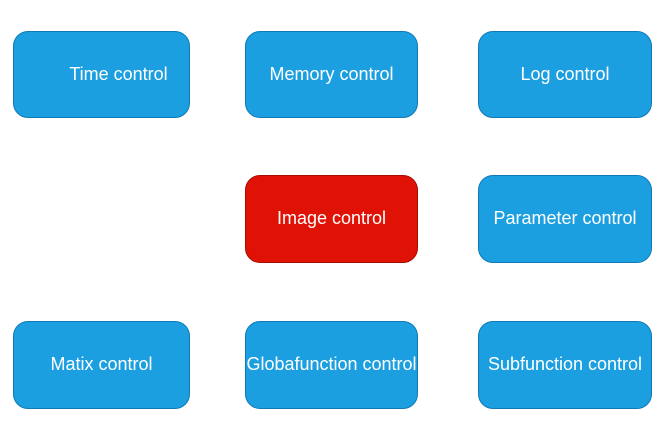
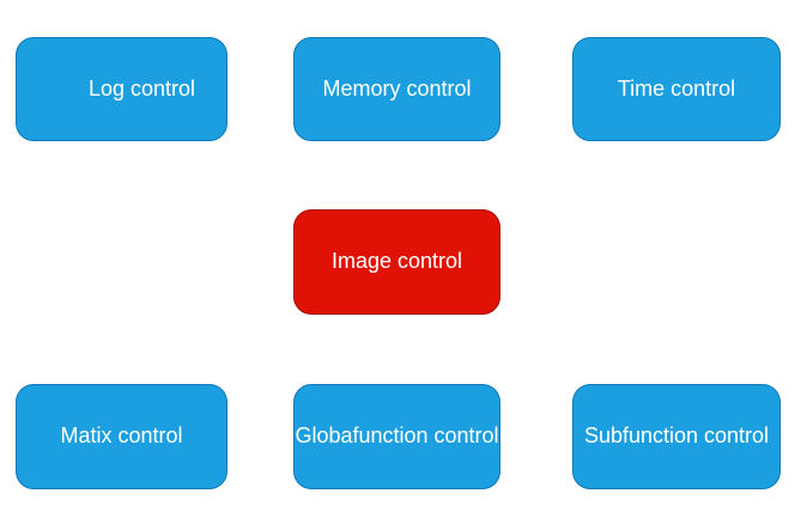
- Time control
+ Log control
  Memory control
- Log control
+ Time control
  Image control
- Parameter control
  Matix control
  Globafunction control
  Subfunction control
